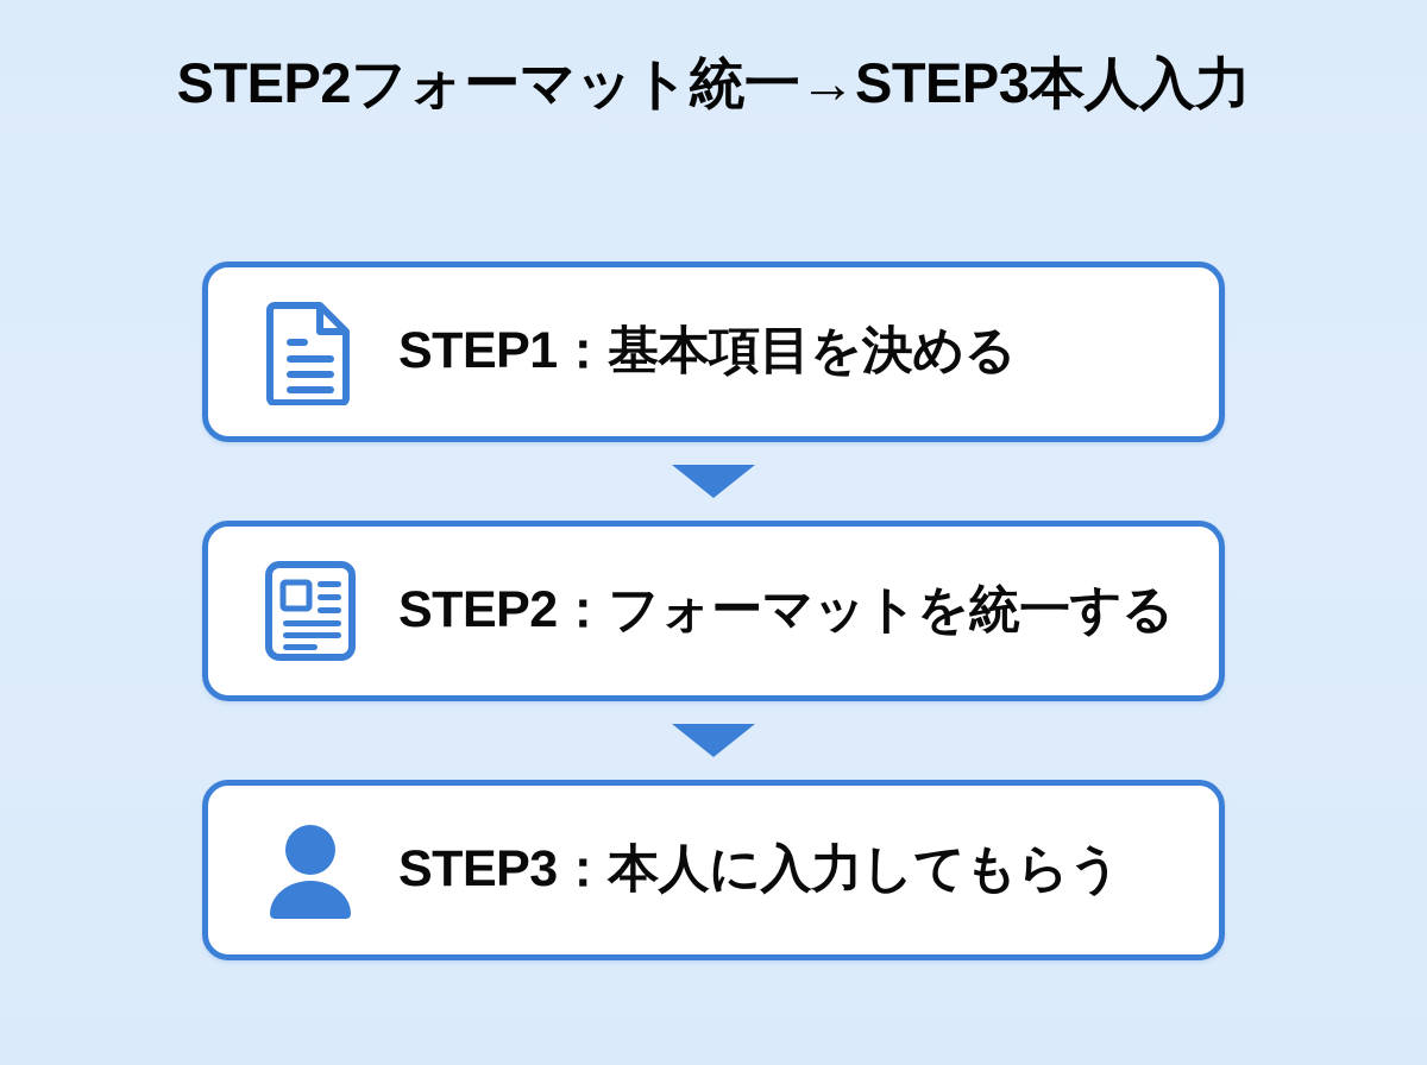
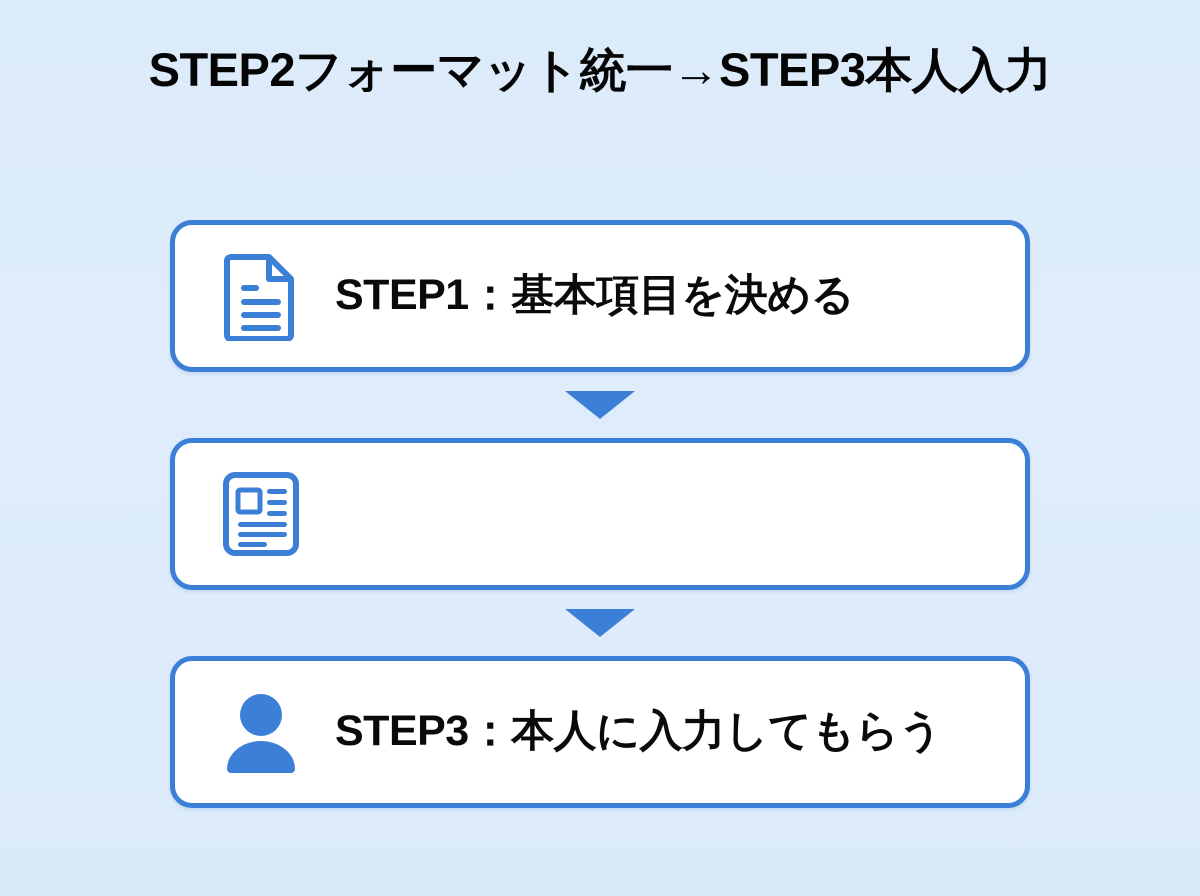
  STEP2フォーマット統一→STEP3本人入力
  STEP1：基本項目を決める
- STEP2：フォーマットを統一する
  STEP3：本人に入力してもらう
